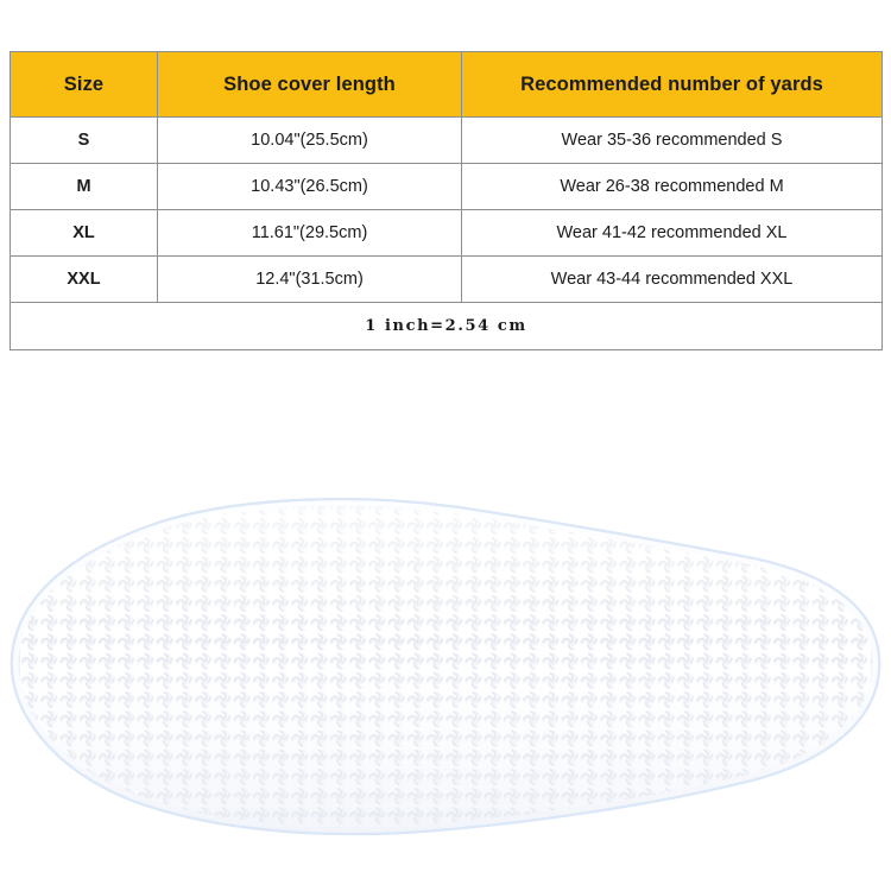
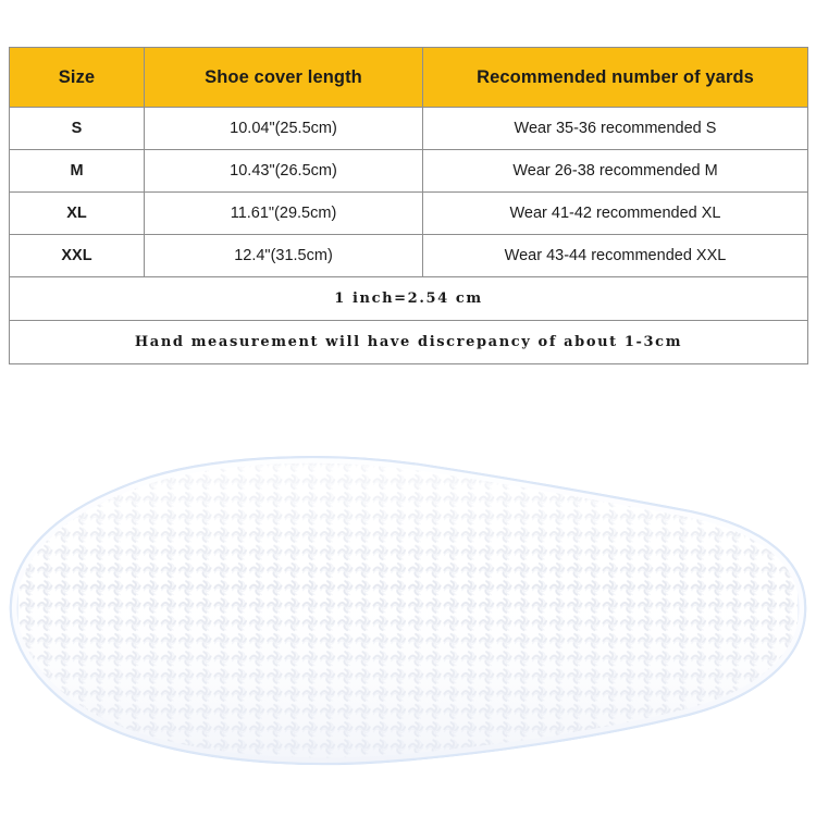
  Size	Shoe cover length	Recommended number of yards
  S	10.04"(25.5cm)	Wear 35-36 recommended S
  M	10.43"(26.5cm)	Wear 26-38 recommended M
  XL	11.61"(29.5cm)	Wear 41-42 recommended XL
  XXL	12.4"(31.5cm)	Wear 43-44 recommended XXL
  1 inch=2.54 cm
+ Hand measurement will have discrepancy of about 1-3cm
